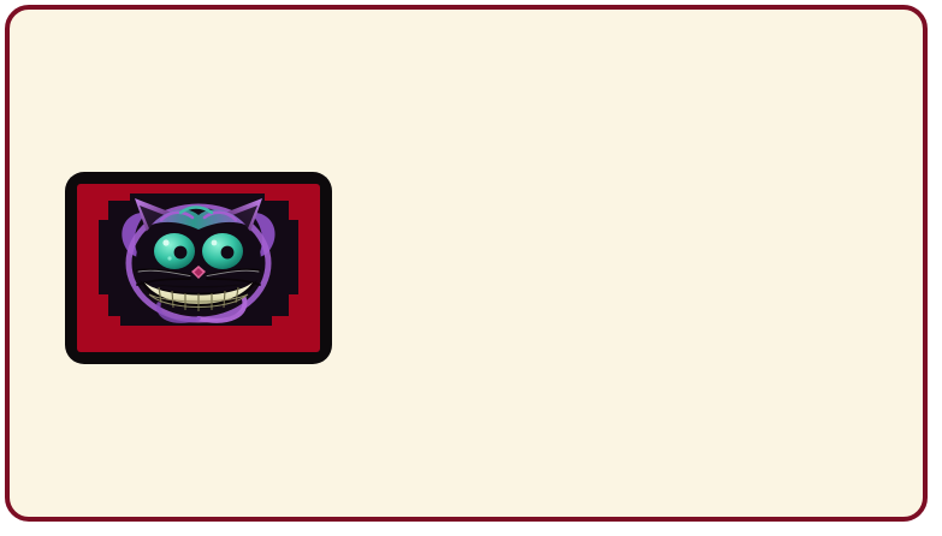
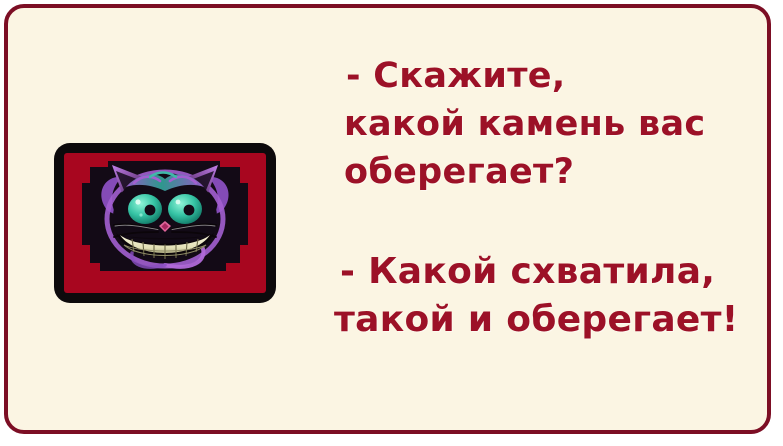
+ - Скажите,
+ какой камень вас
+ оберегает?
+ - Какой схватила,
+ такой и оберегает!
